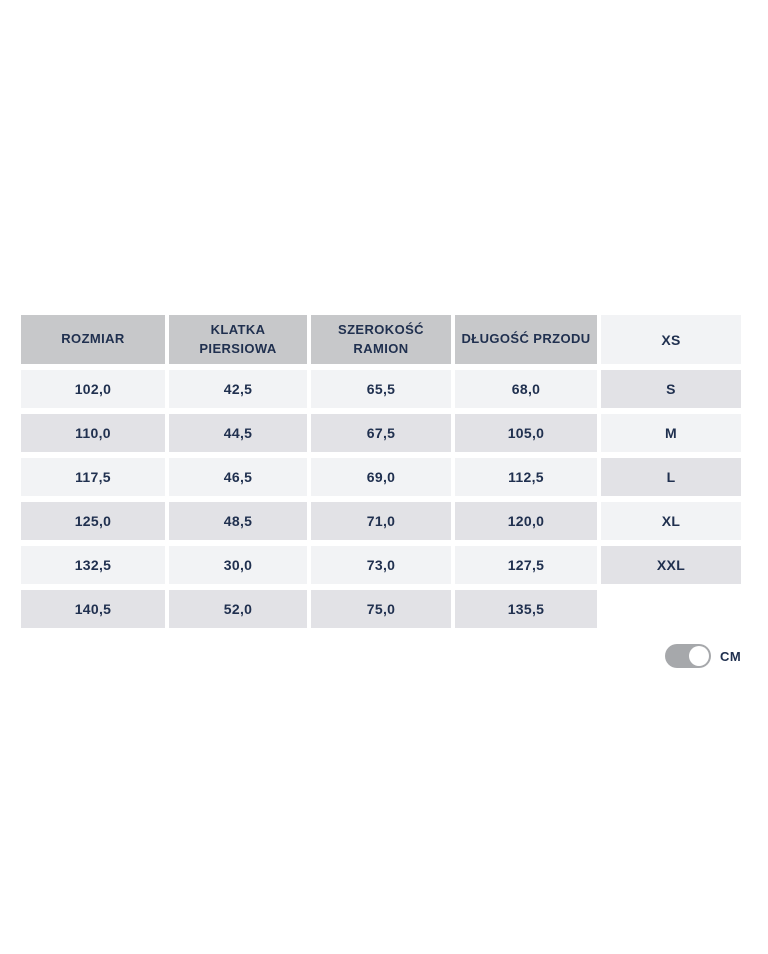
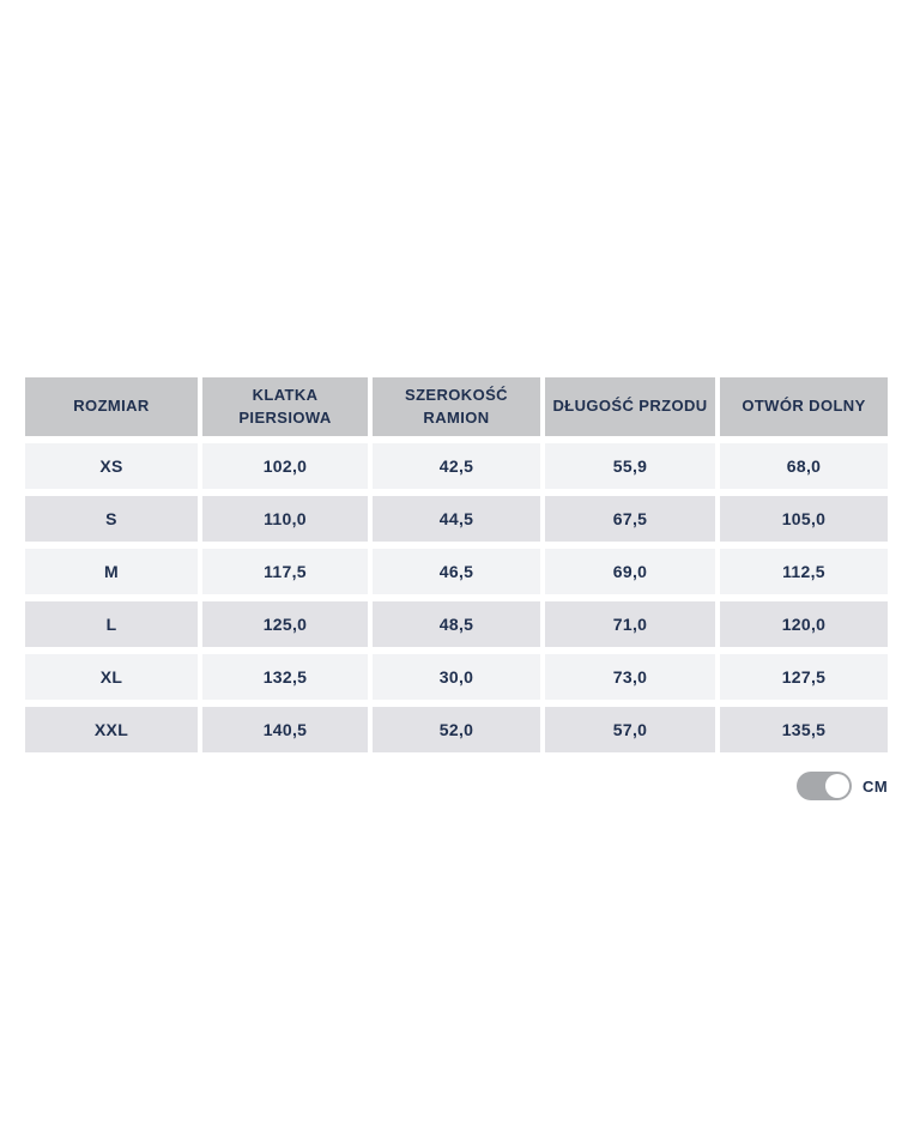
  ROZMIAR
  KLATKA
  PIERSIOWA
  SZEROKOŚĆ
  RAMION
  DŁUGOŚĆ PRZODU
+ OTWÓR DOLNY
  XS
  102,0
  42,5
- 65,5
+ 55,9
  68,0
  S
  110,0
  44,5
  67,5
  105,0
  M
  117,5
  46,5
  69,0
  112,5
  L
  125,0
  48,5
  71,0
  120,0
  XL
  132,5
  30,0
  73,0
  127,5
  XXL
  140,5
  52,0
- 75,0
+ 57,0
  135,5
  CM
